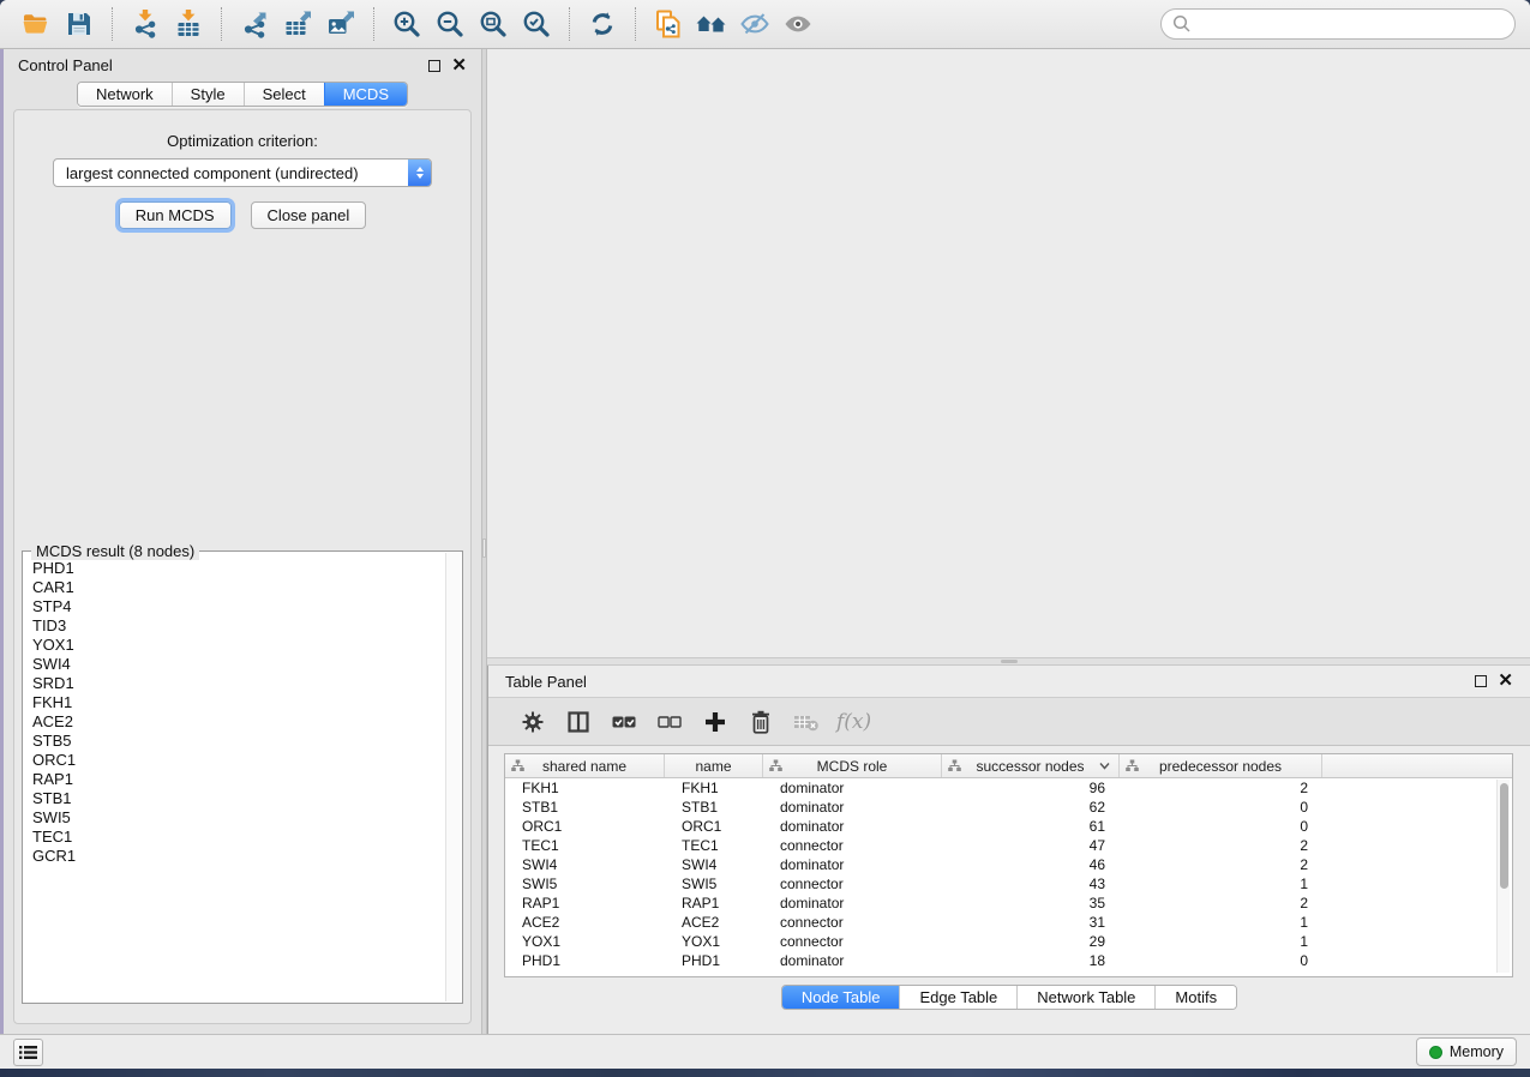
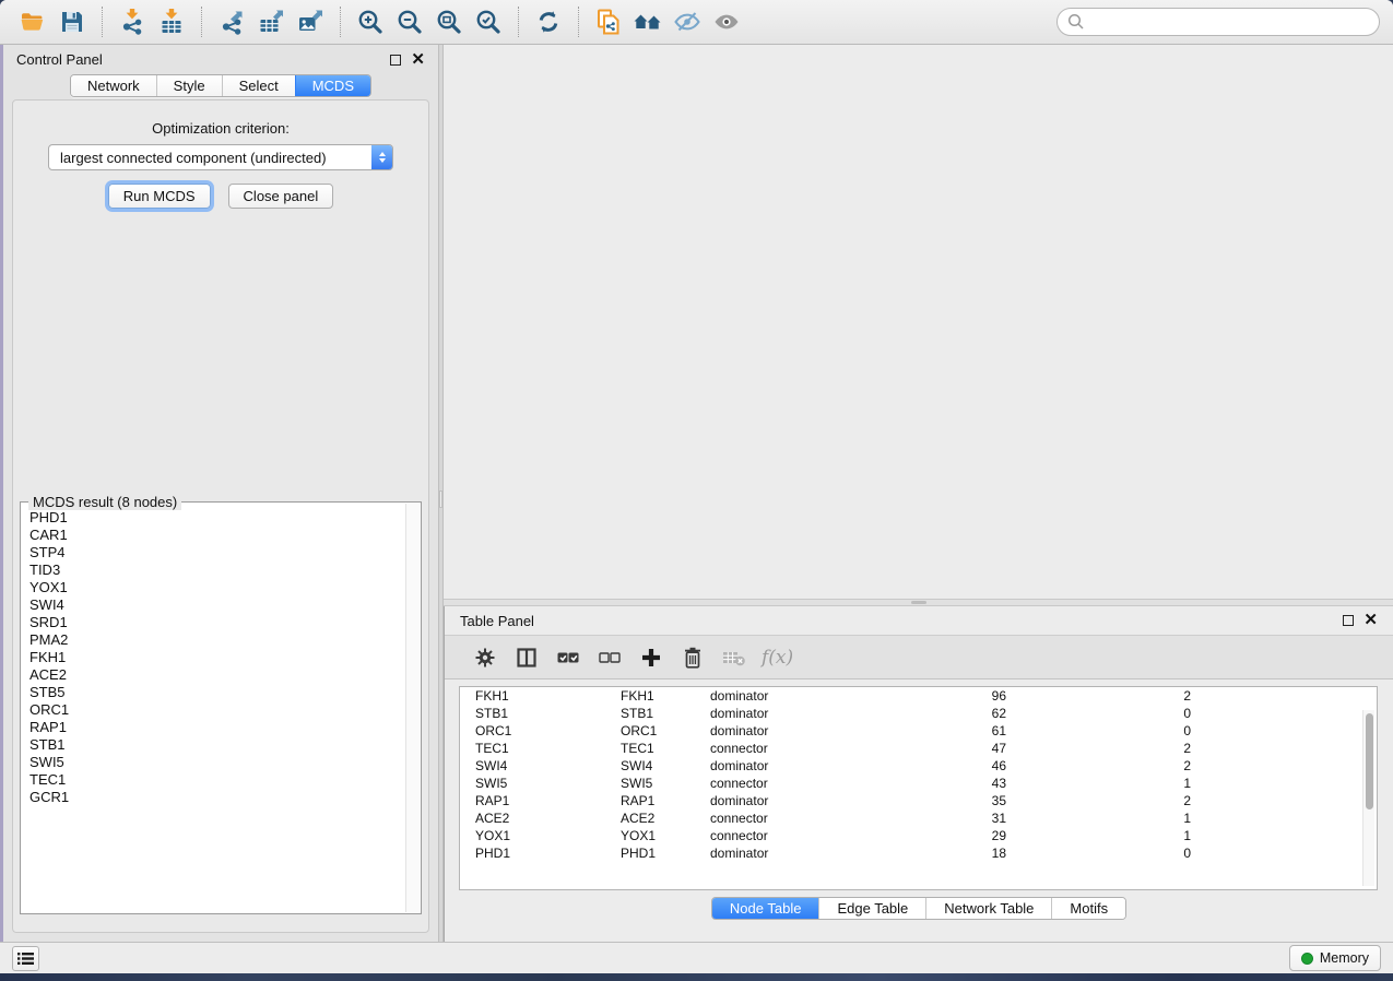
  Control Panel
  ✕
  Network
  Style
  Select
  MCDS
  Optimization criterion:
  largest connected component (undirected)
  Run MCDS
  Close panel
  MCDS result (8 nodes)
  PHD1
  CAR1
  STP4
  TID3
  YOX1
  SWI4
  SRD1
+ PMA2
  FKH1
  ACE2
  STB5
  ORC1
  RAP1
  STB1
  SWI5
  TEC1
  GCR1
  Table Panel
  ✕
  f(x)
- shared name
- name
- MCDS role
- successor nodes
- predecessor nodes
  FKH1
  FKH1
  dominator
  96
  2
  STB1
  STB1
  dominator
  62
  0
  ORC1
  ORC1
  dominator
  61
  0
  TEC1
  TEC1
  connector
  47
  2
  SWI4
  SWI4
  dominator
  46
  2
  SWI5
  SWI5
  connector
  43
  1
  RAP1
  RAP1
  dominator
  35
  2
  ACE2
  ACE2
  connector
  31
  1
  YOX1
  YOX1
  connector
  29
  1
  PHD1
  PHD1
  dominator
  18
  0
  Node Table
  Edge Table
  Network Table
  Motifs
  Memory
